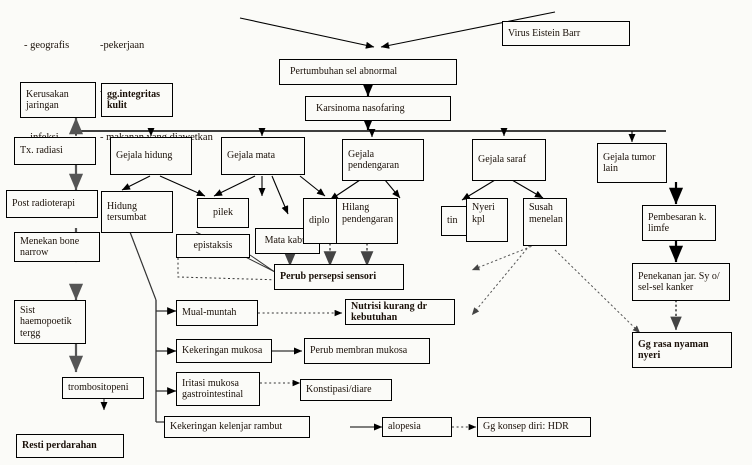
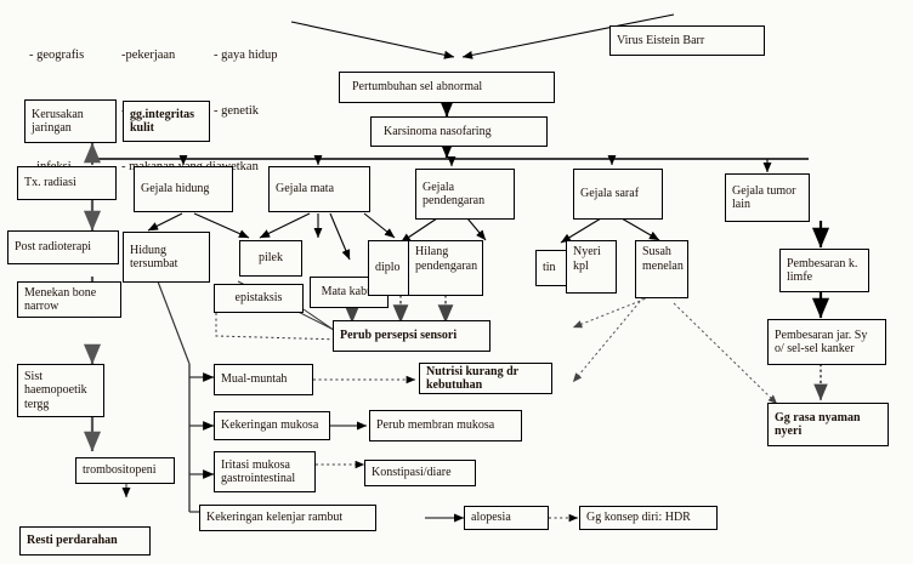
  - geografis
  -pekerjaan
+ - gaya hidup
+ - genetik
  Virus Eistein Barr
  Pertumbuhan sel abnormal
  Karsinoma nasofaring
  Kerusakan jaringan
  Tx. radiasi
  Post radioterapi
  Menekan bone narrow
  Sist haemopoetik tergg
  trombositopeni
  Resti perdarahan
  gg.integritas kulit
  Gejala hidung
  Gejala mata
  Gejala pendengaran
  Gejala saraf
  Gejala tumor lain
  Hidung tersumbat
  pilek
  epistaksis
  Mata kab
  diplo
  Hilang pendengaran
  tin
  Nyeri kpl
  Susah menelan
  Perub persepsi sensori
  Pembesaran k. limfe
- Penekanan jar. Sy o/ sel-sel kanker
+ Pembesaran jar. Sy o/ sel-sel kanker
  Gg rasa nyaman nyeri
  Mual-muntah
  Nutrisi kurang dr kebutuhan
  Kekeringan mukosa
  Perub membran mukosa
  Iritasi mukosa gastrointestinal
  Konstipasi/diare
  Kekeringan kelenjar rambut
  alopesia
  Gg konsep diri: HDR
